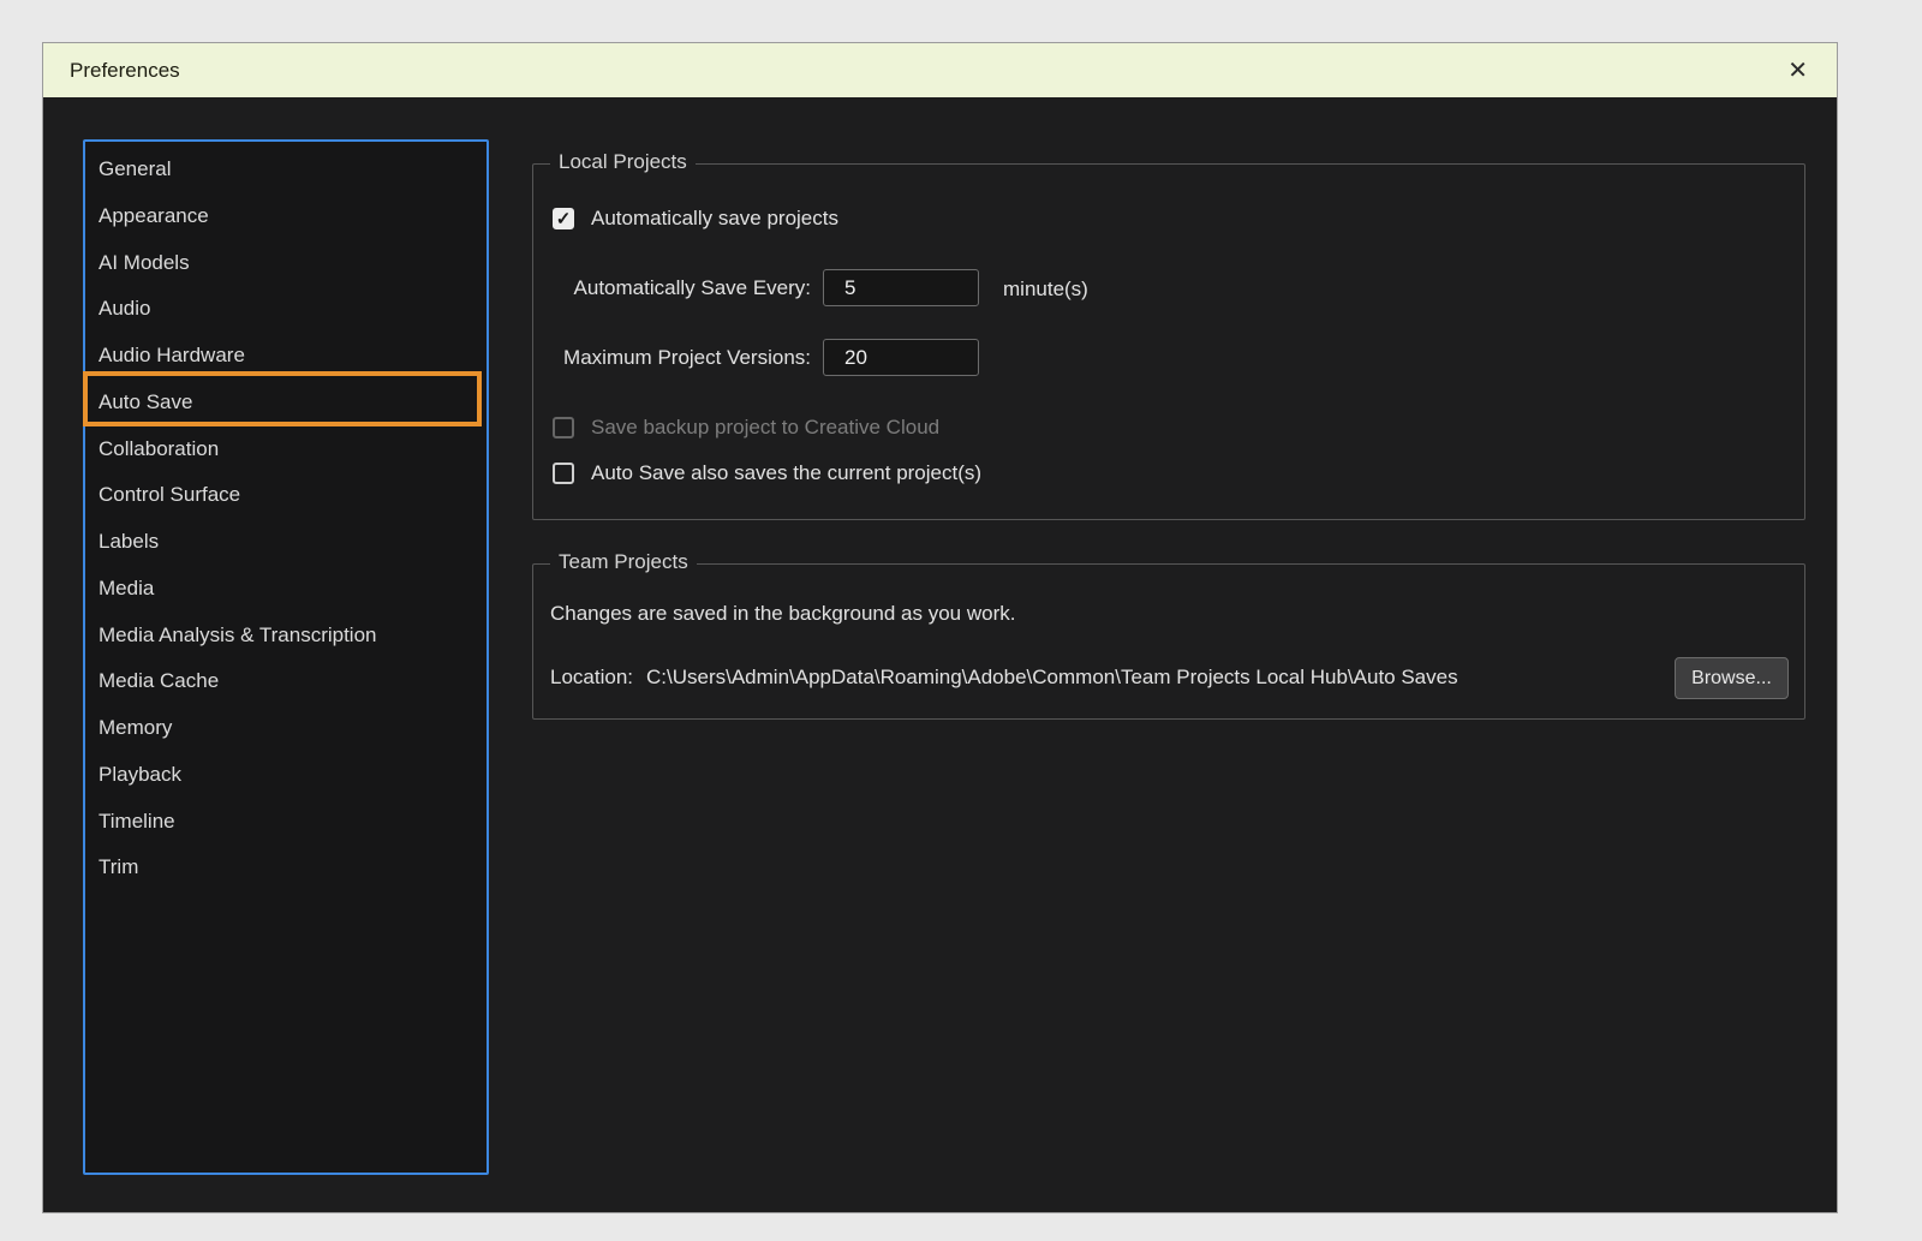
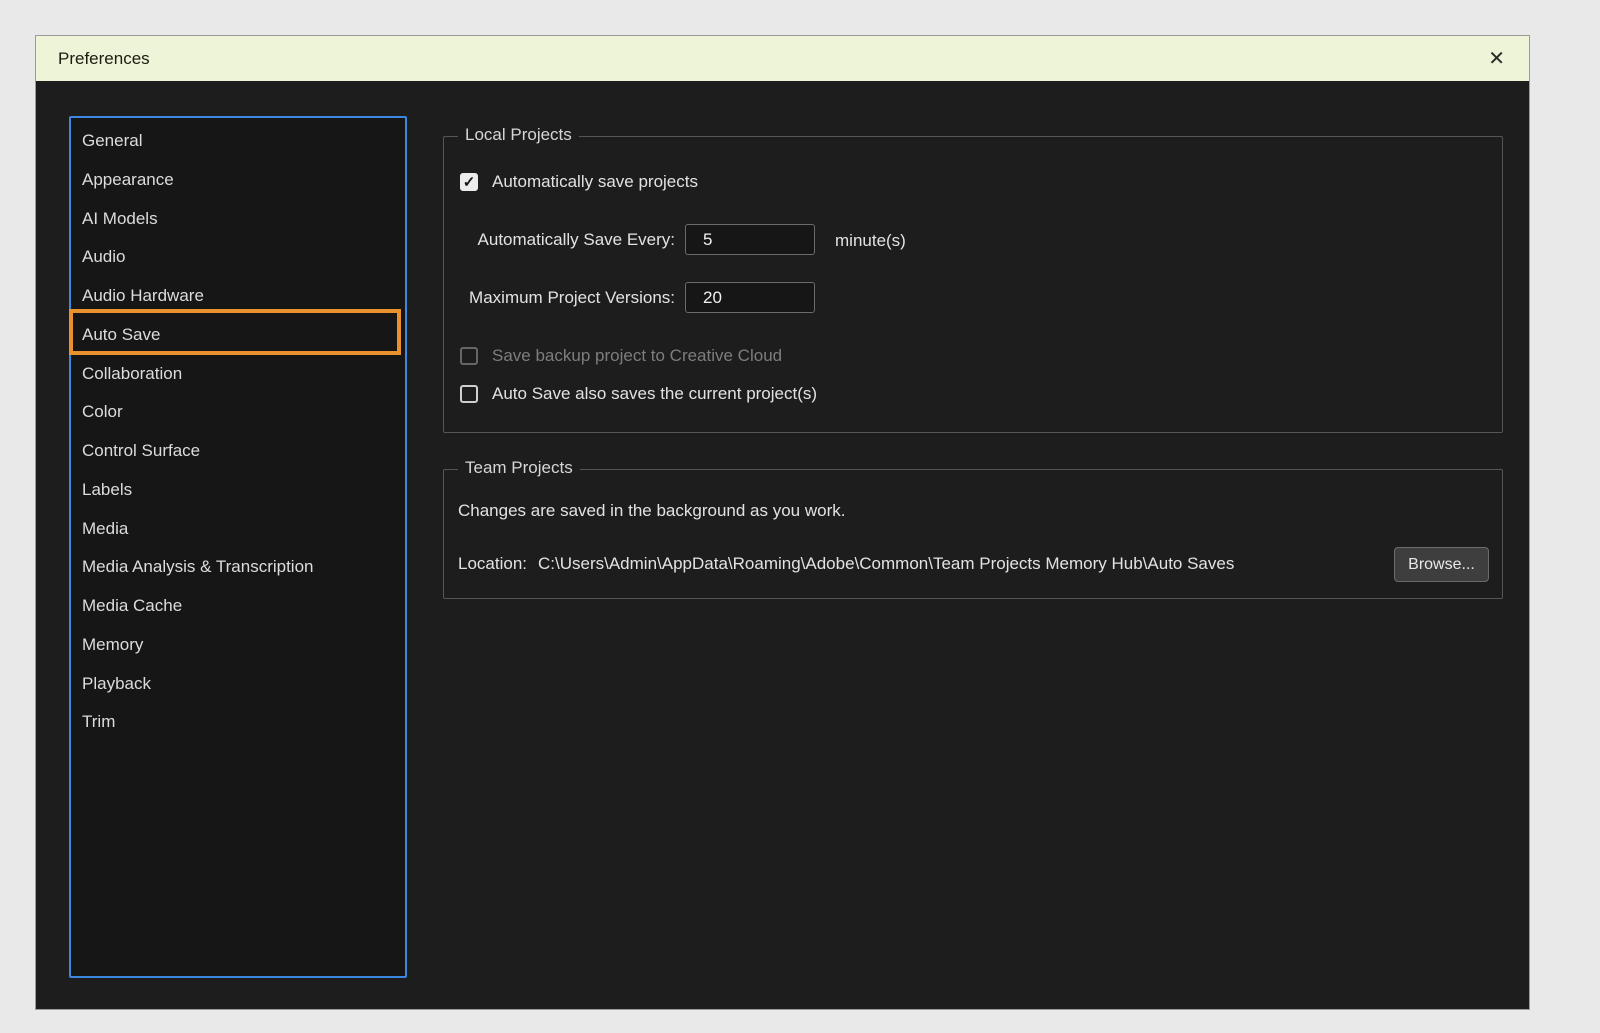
  Preferences
  ✕
  General
  Appearance
  AI Models
  Audio
  Audio Hardware
  Auto Save
  Collaboration
+ Color
  Control Surface
  Labels
  Media
  Media Analysis & Transcription
  Media Cache
  Memory
  Playback
- Timeline
  Trim
  Local Projects
  ✓
  Automatically save projects
  Automatically Save Every:
  5
  minute(s)
  Maximum Project Versions:
  20
  Save backup project to Creative Cloud
  Auto Save also saves the current project(s)
  Team Projects
  Changes are saved in the background as you work.
  Location:
- C:\Users\Admin\AppData\Roaming\Adobe\Common\Team Projects Local Hub\Auto Saves
+ C:\Users\Admin\AppData\Roaming\Adobe\Common\Team Projects Memory Hub\Auto Saves
  Browse...
